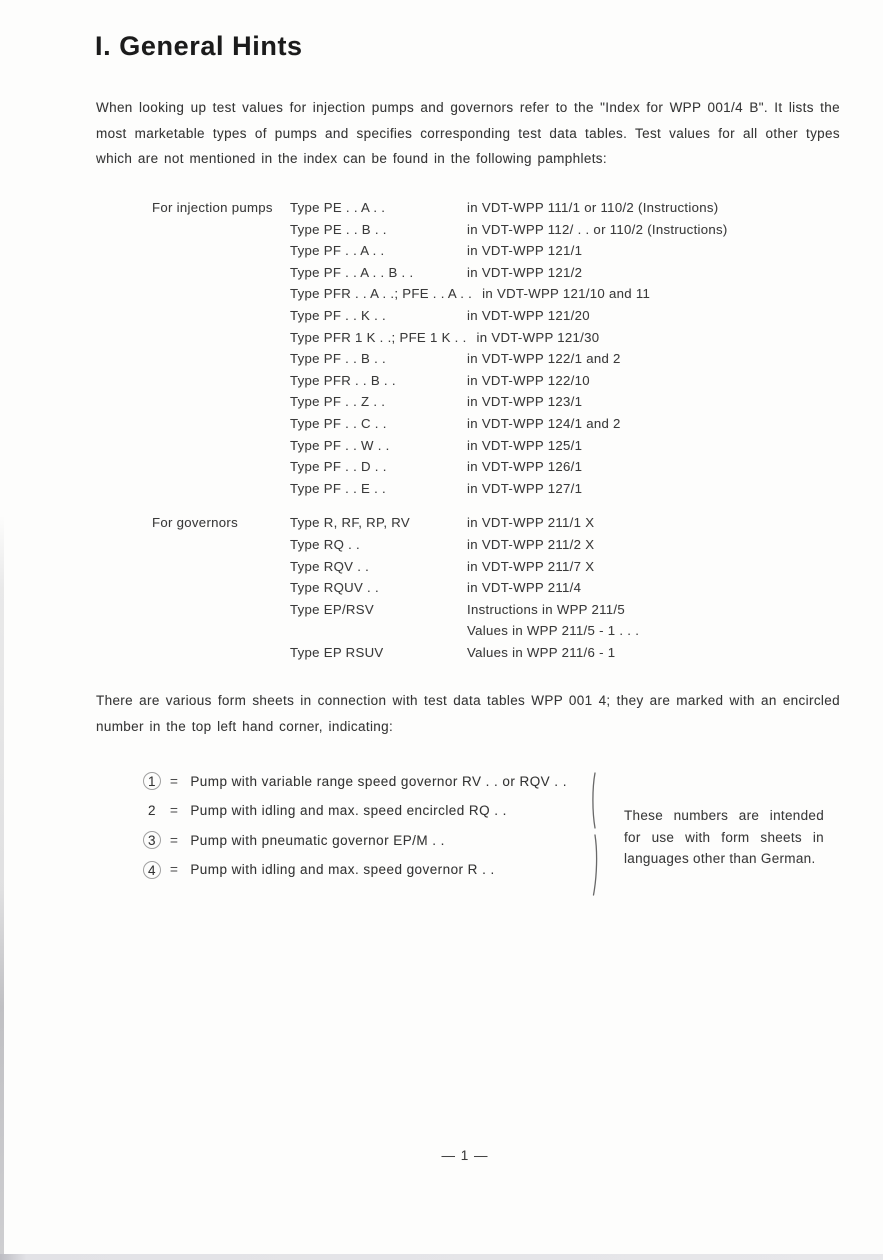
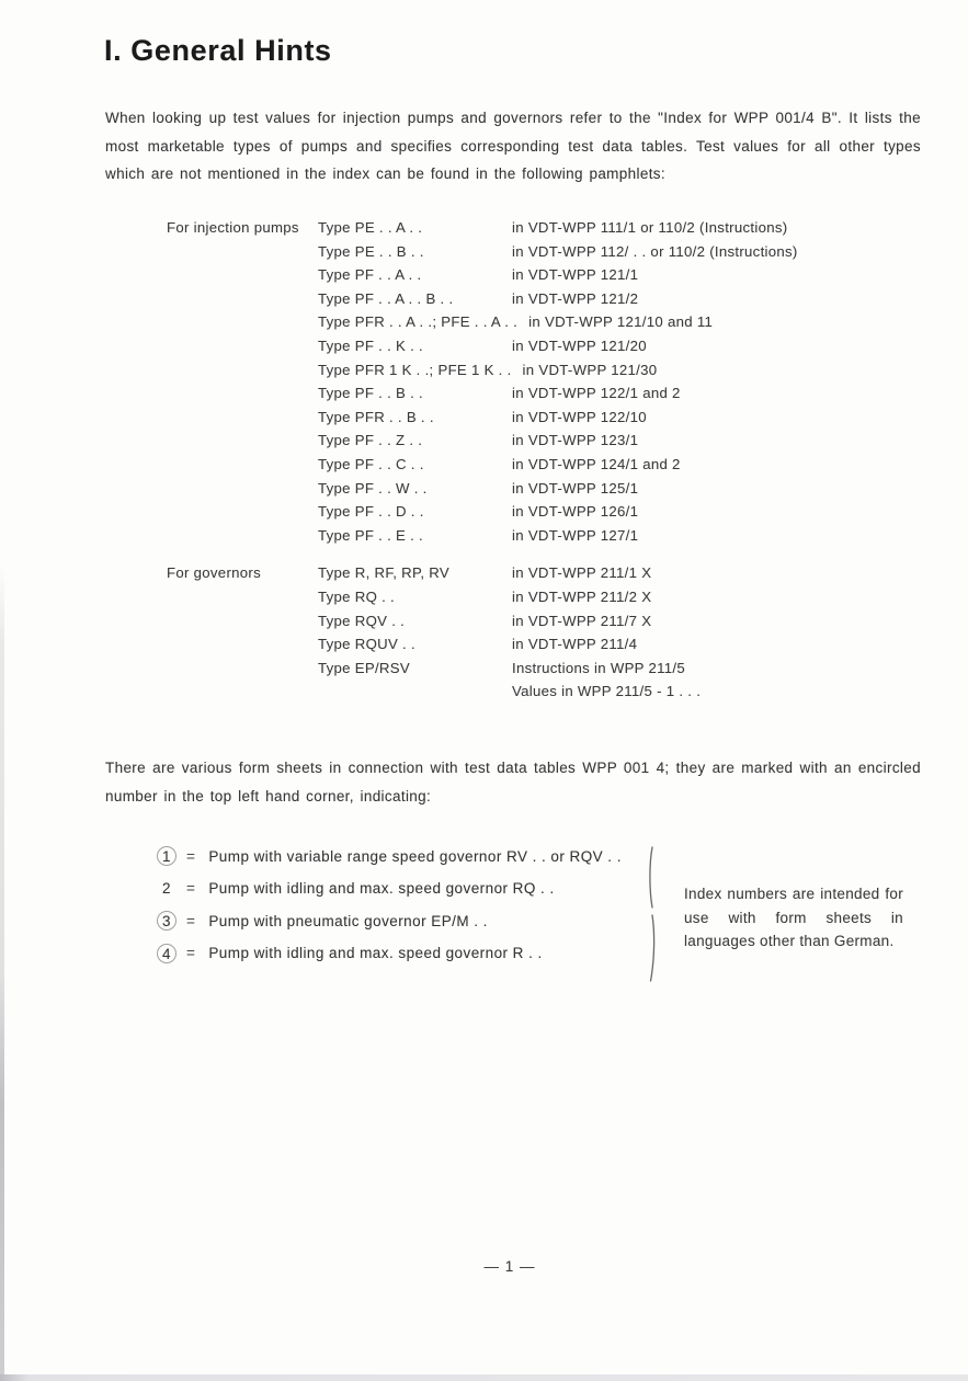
  I. General Hints
  When looking up test values for injection pumps and governors refer to the "Index for WPP 001/4 B". It lists the most marketable types of pumps and specifies corresponding test data tables. Test values for all other types which are not mentioned in the index can be found in the following pamphlets:
  For injection pumps
  Type PE . . A . .
  in VDT-WPP 111/1 or 110/2 (Instructions)
  Type PE . . B . .
  in VDT-WPP 112/ . . or 110/2 (Instructions)
  Type PF . . A . .
  in VDT-WPP 121/1
  Type PF . . A . . B . .
  in VDT-WPP 121/2
  Type PFR . . A . .; PFE . . A . .
  in VDT-WPP 121/10 and 11
  Type PF . . K . .
  in VDT-WPP 121/20
  Type PFR 1 K . .; PFE 1 K . .
  in VDT-WPP 121/30
  Type PF . . B . .
  in VDT-WPP 122/1 and 2
  Type PFR . . B . .
  in VDT-WPP 122/10
  Type PF . . Z . .
  in VDT-WPP 123/1
  Type PF . . C . .
  in VDT-WPP 124/1 and 2
  Type PF . . W . .
  in VDT-WPP 125/1
  Type PF . . D . .
  in VDT-WPP 126/1
  Type PF . . E . .
  in VDT-WPP 127/1
  For governors
  Type R, RF, RP, RV
  in VDT-WPP 211/1 X
  Type RQ . .
  in VDT-WPP 211/2 X
  Type RQV . .
  in VDT-WPP 211/7 X
  Type RQUV . .
  in VDT-WPP 211/4
  Type EP/RSV
  Instructions in WPP 211/5
  Values in WPP 211/5 - 1 . . .
- Type EP RSUV
- Values in WPP 211/6 - 1
  There are various form sheets in connection with test data tables WPP 001 4; they are marked with an encircled number in the top left hand corner, indicating:
  1
  =
  Pump with variable range speed governor RV . . or RQV . .
  2
  =
- Pump with idling and max. speed encircled RQ . .
+ Pump with idling and max. speed governor RQ . .
  3
  =
  Pump with pneumatic governor EP/M . .
  4
  =
  Pump with idling and max. speed governor R . .
- These numbers are intended for use with form sheets in languages other than German.
+ Index numbers are intended for use with form sheets in languages other than German.
  — 1 —
